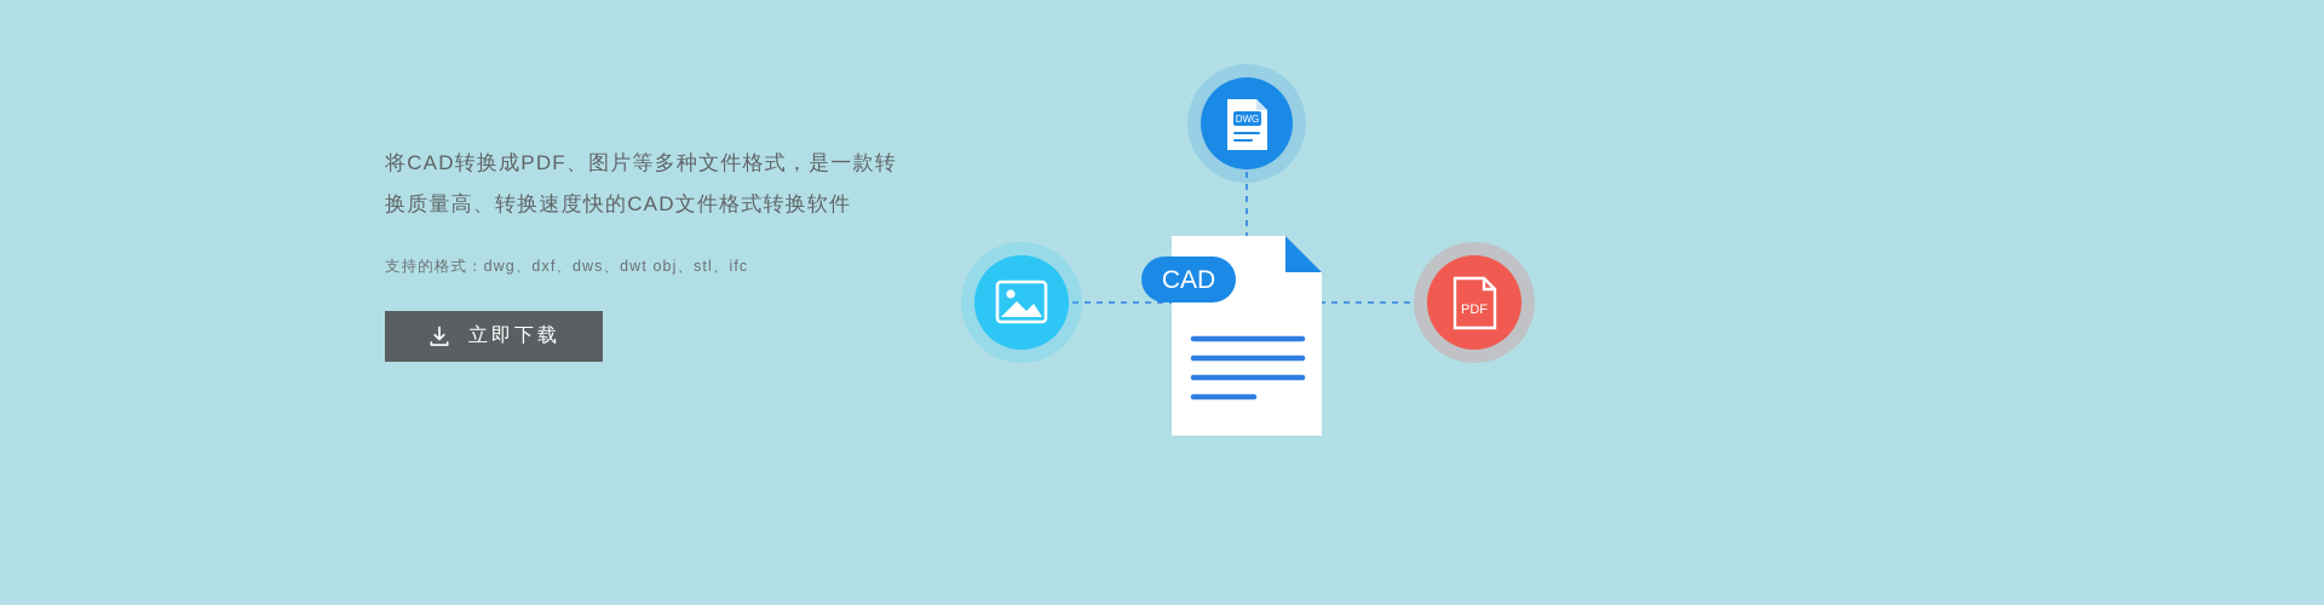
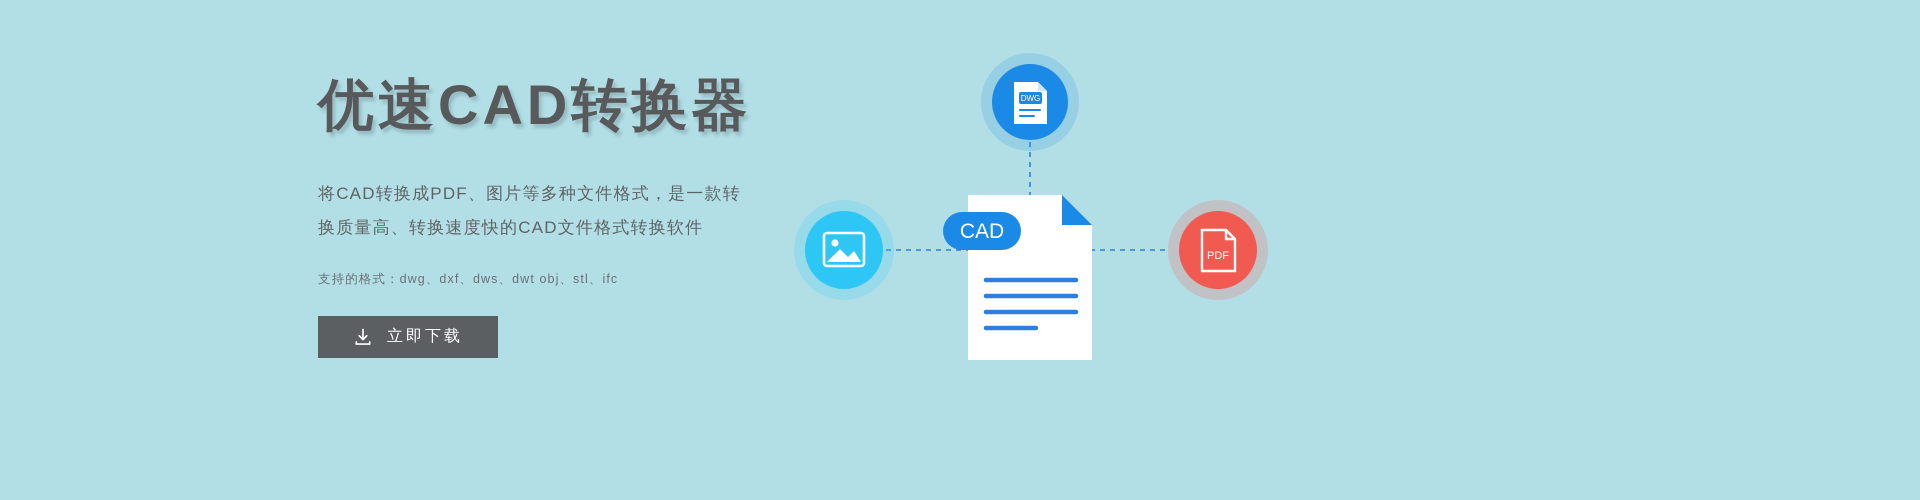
+ 优速CAD转换器
  将CAD转换成PDF、图片等多种文件格式，是一款转
  换质量高、转换速度快的CAD文件格式转换软件
  支持的格式：dwg、dxf、dws、dwt obj、stl、ifc
  立即下载
  CAD
  DWG
  PDF
